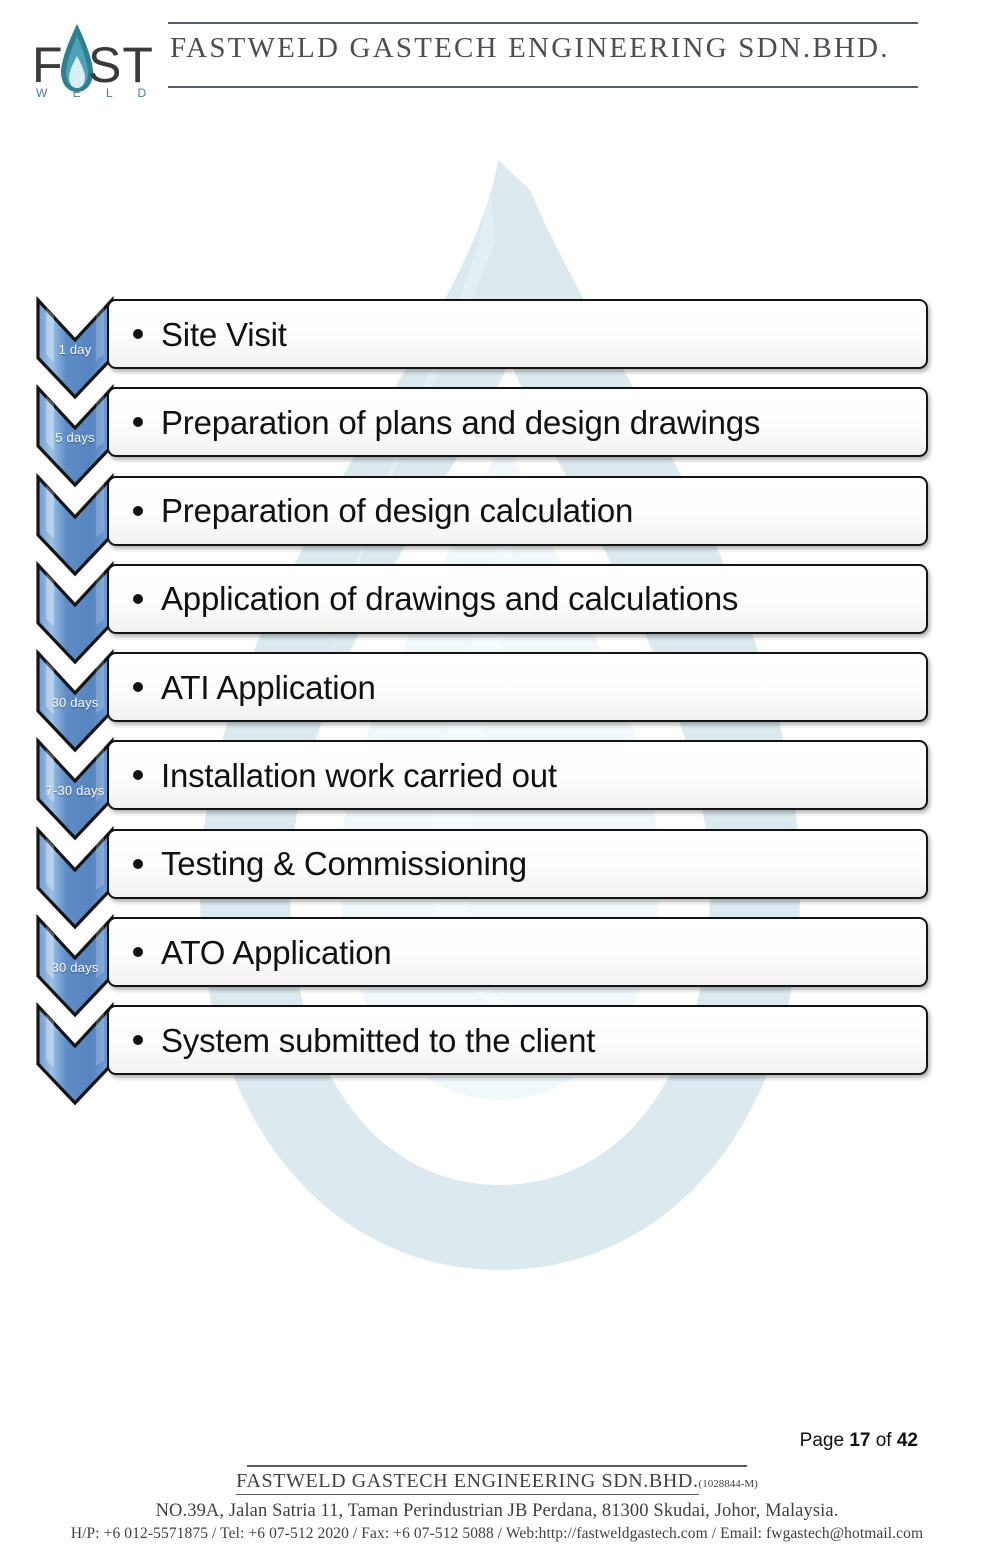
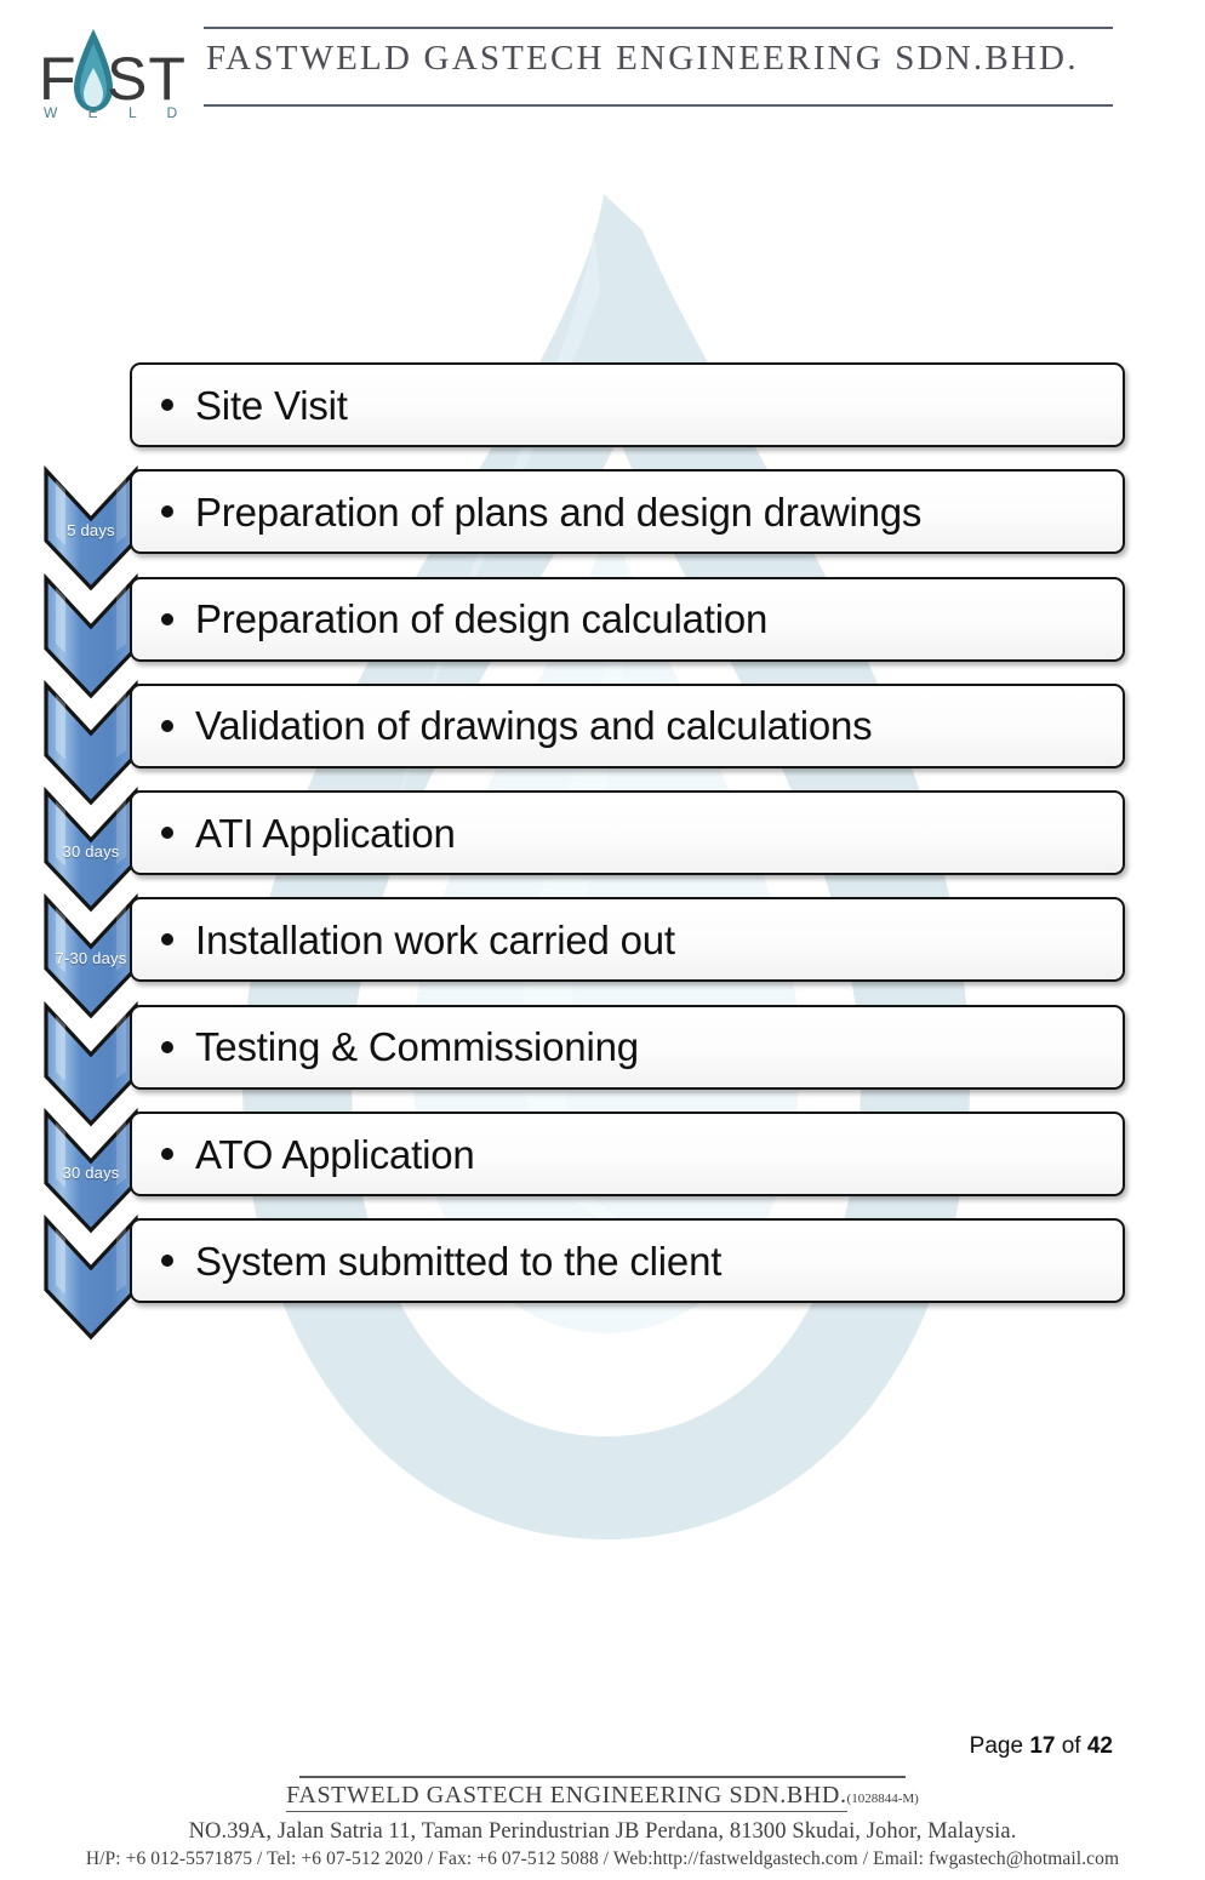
  F
  ST
  W E L D
  FASTWELD GASTECH ENGINEERING SDN.BHD.
- 1 day
  Site Visit
  5 days
  Preparation of plans and design drawings
  Preparation of design calculation
- Application of drawings and calculations
+ Validation of drawings and calculations
  30 days
  ATI Application
  7-30 days
  Installation work carried out
  Testing & Commissioning
  30 days
  ATO Application
  System submitted to the client
  Page 17 of 42
  FASTWELD GASTECH ENGINEERING SDN.BHD.(1028844-M)
  NO.39A, Jalan Satria 11, Taman Perindustrian JB Perdana, 81300 Skudai, Johor, Malaysia.
  H/P: +6 012-5571875 / Tel: +6 07-512 2020 / Fax: +6 07-512 5088 / Web:http://fastweldgastech.com / Email: fwgastech@hotmail.com
